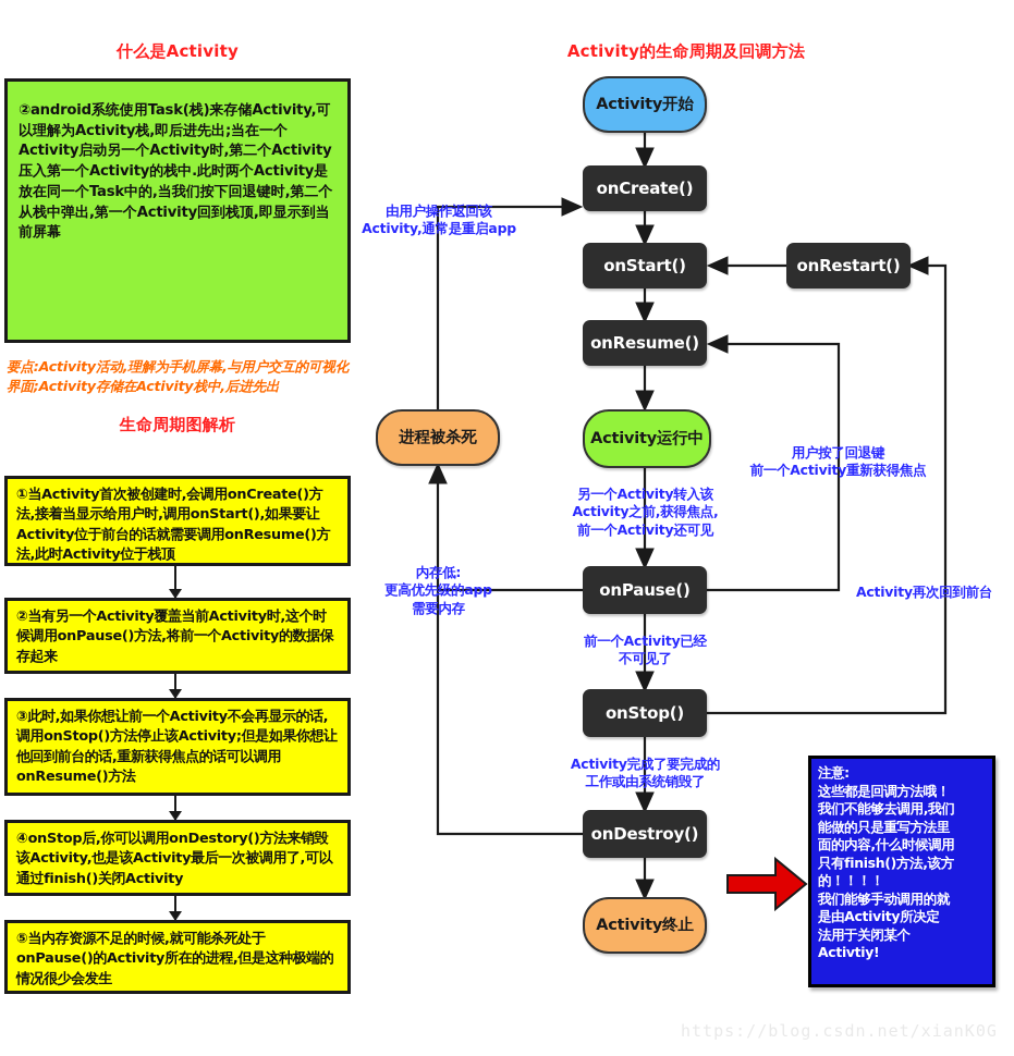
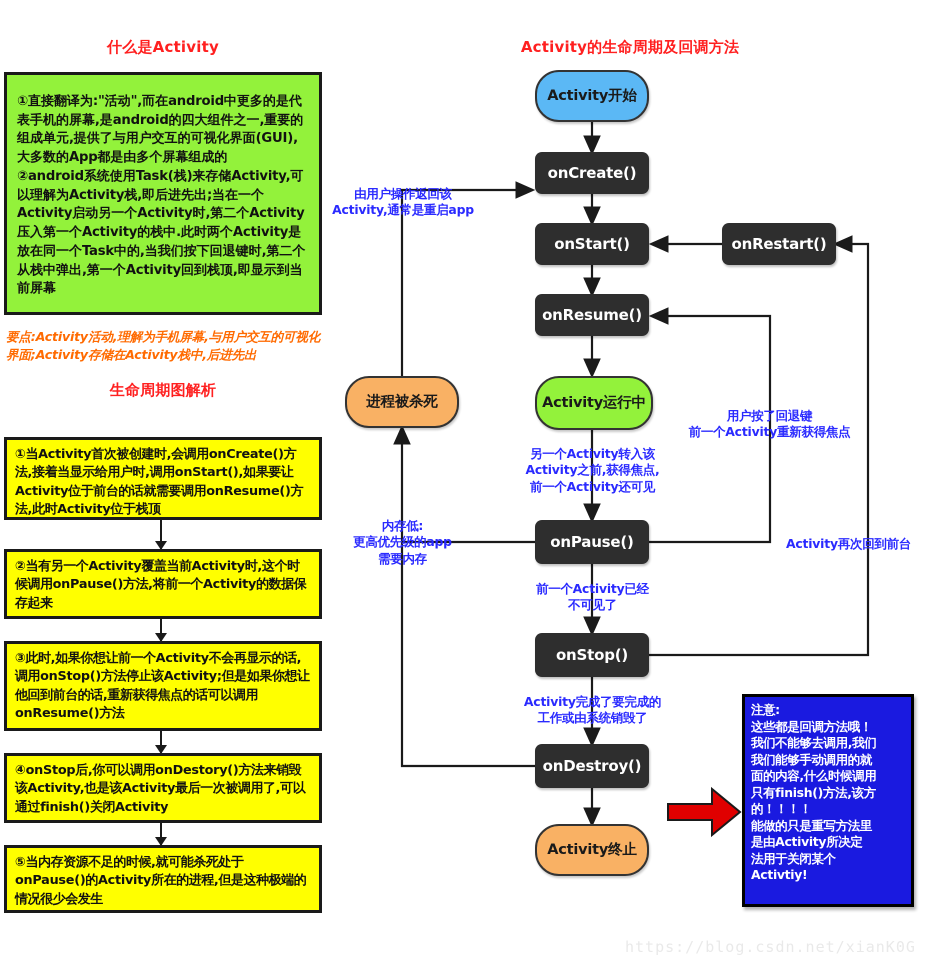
  什么是Activity
+ ①直接翻译为:"活动",而在android中更多的是代表手机的屏幕,是android的四大组件之一,重要的组成单元,提供了与用户交互的可视化界面(GUI),大多数的App都是由多个屏幕组成的
  ②android系统使用Task(栈)来存储Activity,可以理解为Activity栈,即后进先出;当在一个Activity启动另一个Activity时,第二个Activity压入第一个Activity的栈中.此时两个Activity是放在同一个Task中的,当我们按下回退键时,第二个从栈中弹出,第一个Activity回到栈顶,即显示到当前屏幕
  要点:Activity活动,理解为手机屏幕,与用户交互的可视化界面;Activity存储在Activity栈中,后进先出
  生命周期图解析
  ①当Activity首次被创建时,会调用onCreate()方法,接着当显示给用户时,调用onStart(),如果要让Activity位于前台的话就需要调用onResume()方法,此时Activity位于栈顶
  ②当有另一个Activity覆盖当前Activity时,这个时候调用onPause()方法,将前一个Activity的数据保存起来
  ③此时,如果你想让前一个Activity不会再显示的话,调用onStop()方法停止该Activity;但是如果你想让他回到前台的话,重新获得焦点的话可以调用onResume()方法
  ④onStop后,你可以调用onDestory()方法来销毁该Activity,也是该Activity最后一次被调用了,可以通过finish()关闭Activity
  ⑤当内存资源不足的时候,就可能杀死处于onPause()的Activity所在的进程,但是这种极端的情况很少会发生
  Activity的生命周期及回调方法
  Activity开始
  onCreate()
  onStart()
  onRestart()
  onResume()
  Activity运行中
  进程被杀死
  onPause()
  onStop()
  onDestroy()
  Activity终止
  由用户操作返回该
  Activity,通常是重启app
  用户按了回退键
  前一个Activity重新获得焦点
  另一个Activity转入该
  Activity之前,获得焦点,
  前一个Activity还可见
  内存低:
  更高优先级的app
  需要内存
  前一个Activity已经
  不可见了
  Activity再次回到前台
  Activity完成了要完成的
  工作或由系统销毁了
  注意:
  这些都是回调方法哦！
  我们不能够去调用,我们
- 能做的只是重写方法里
+ 我们能够手动调用的就
  面的内容,什么时候调用
  只有finish()方法,该方
  的！！！！
- 我们能够手动调用的就
+ 能做的只是重写方法里
  是由Activity所决定
  法用于关闭某个
  Activtiy!
